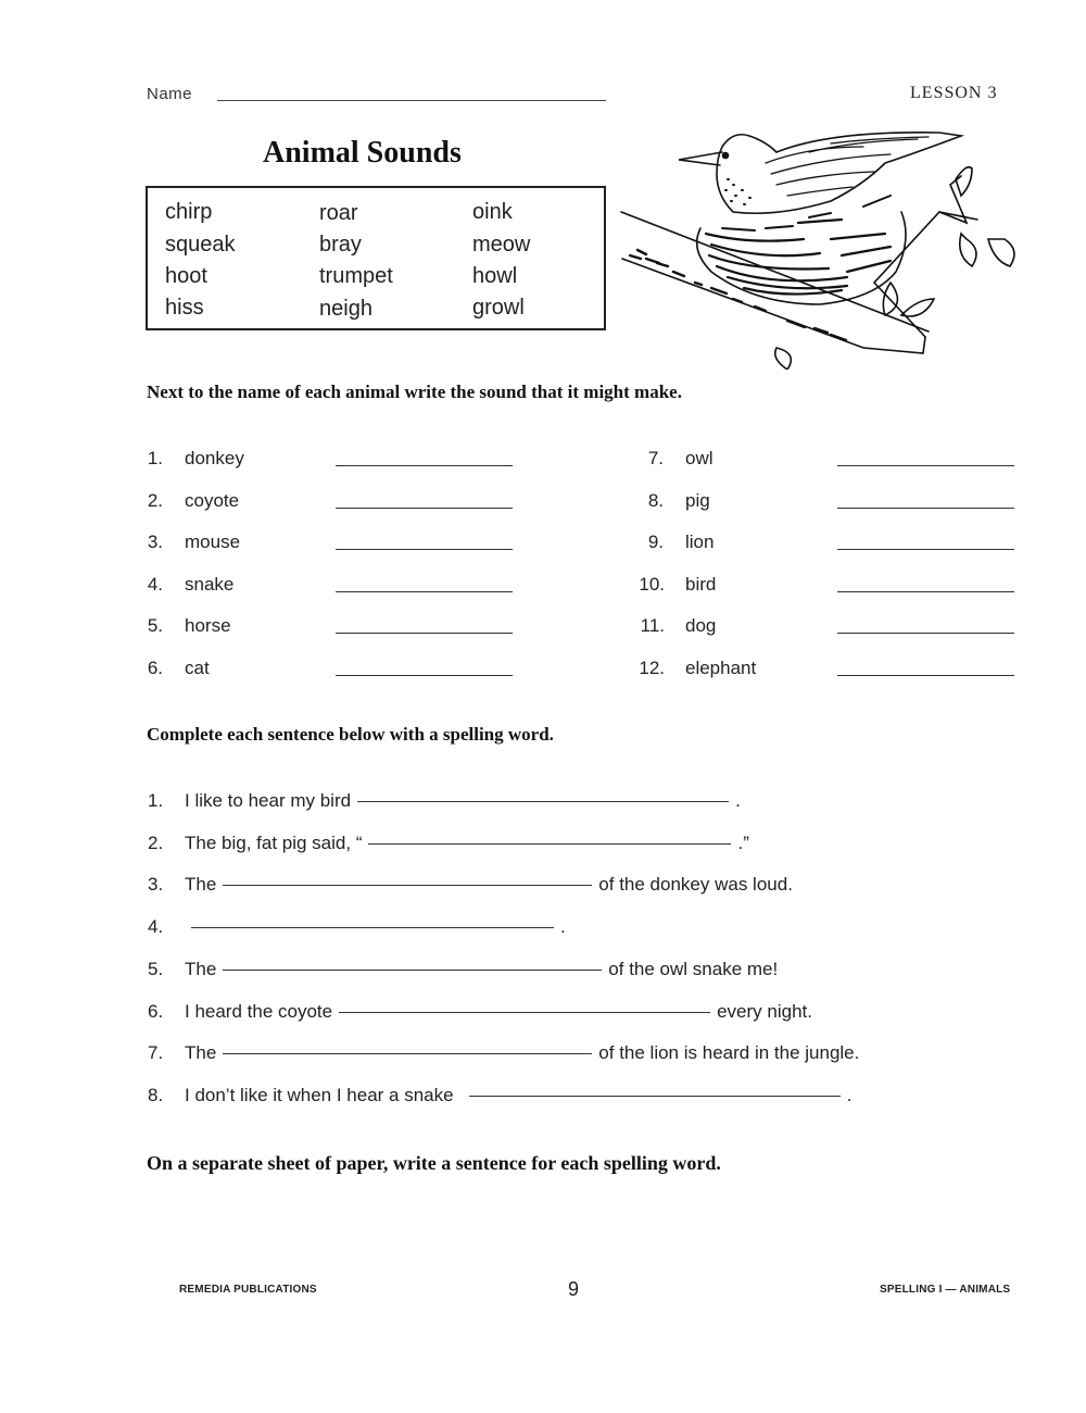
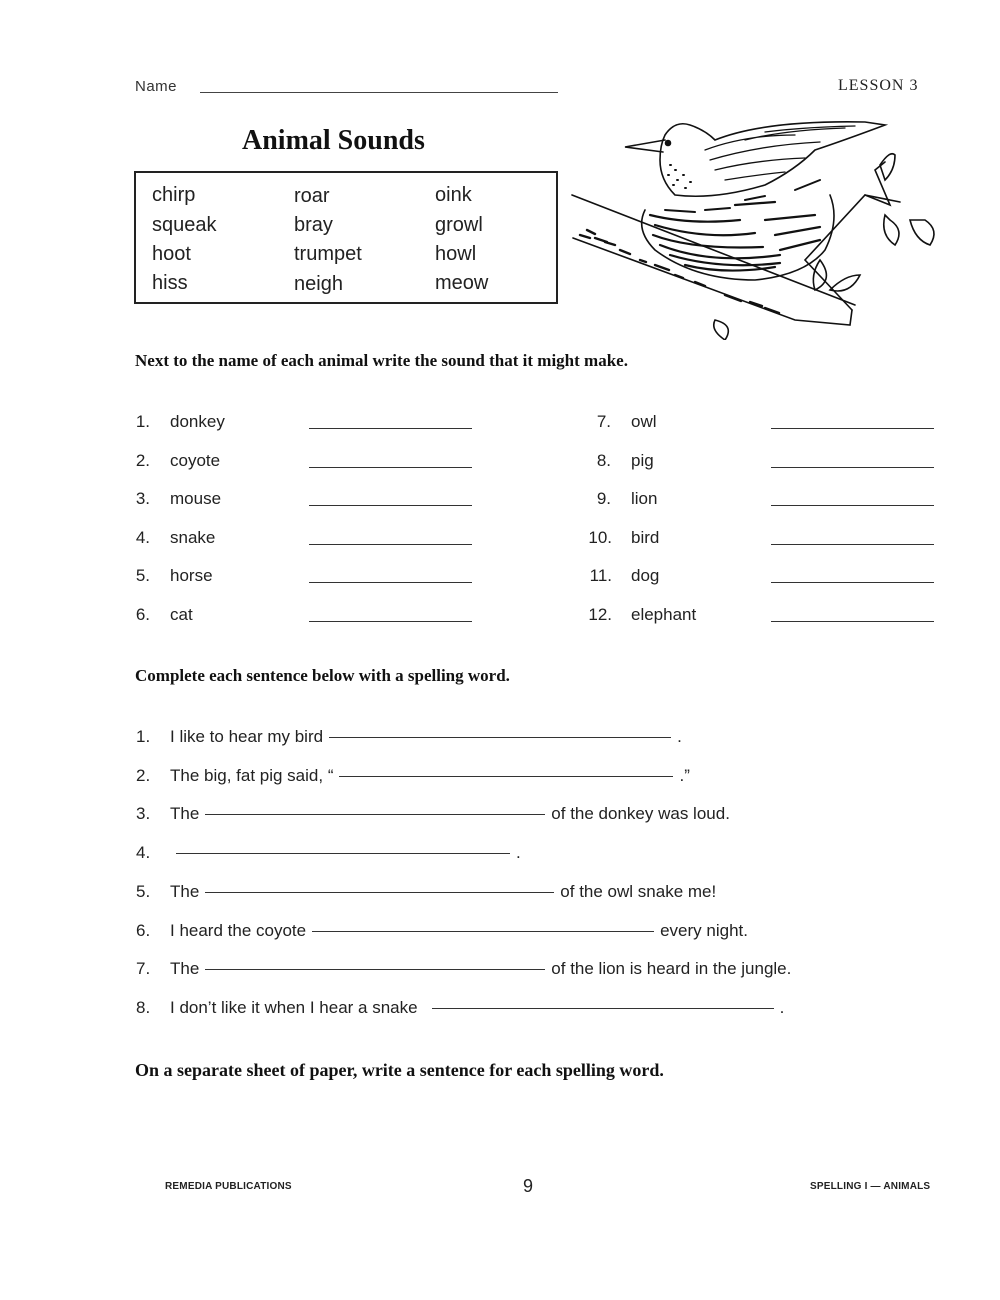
  Name
  LESSON 3
  Animal Sounds
  chirp
  squeak
  hoot
  hiss
  roar
  bray
  trumpet
  neigh
  oink
- meow
+ growl
  howl
- growl
+ meow
  Next to the name of each animal write the sound that it might make.
  1.
  donkey
  2.
  coyote
  3.
  mouse
  4.
  snake
  5.
  horse
  6.
  cat
  7.
  owl
  8.
  pig
  9.
  lion
  10.
  bird
  11.
  dog
  12.
  elephant
  Complete each sentence below with a spelling word.
  1.
  I like to hear my bird
  .
  2.
  The big, fat pig said, “
  .”
  3.
  The
  of the donkey was loud.
  4.
  .
  5.
  The
  of the owl snake me!
  6.
  I heard the coyote
  every night.
  7.
  The
  of the lion is heard in the jungle.
  8.
  I don’t like it when I hear a snake
  .
  On a separate sheet of paper, write a sentence for each spelling word.
  REMEDIA PUBLICATIONS
  9
  SPELLING I — ANIMALS
